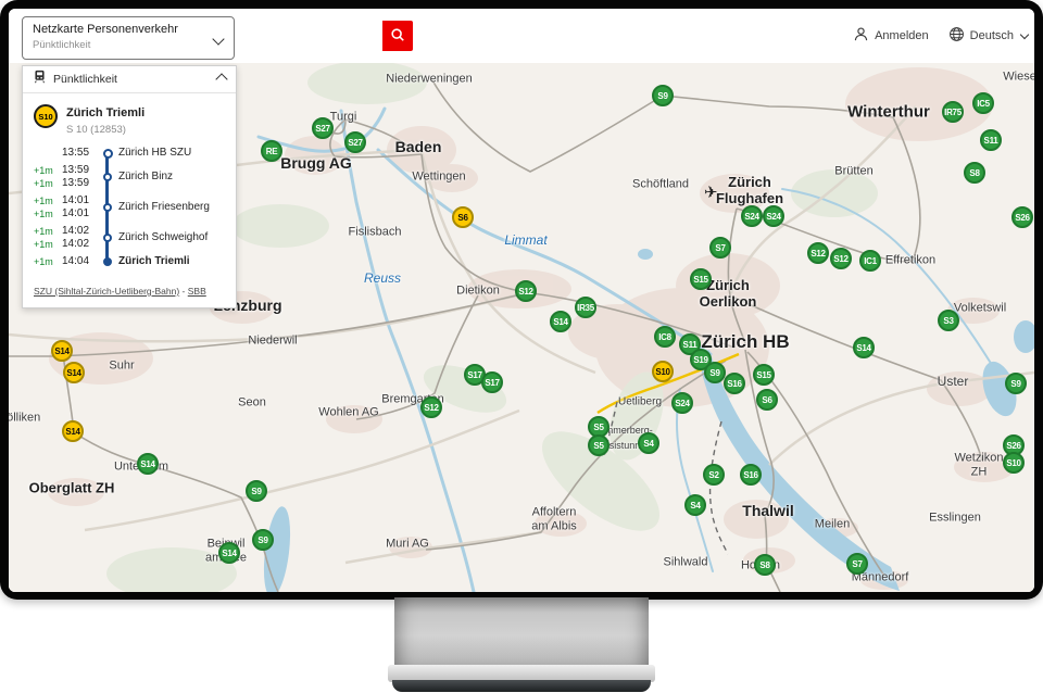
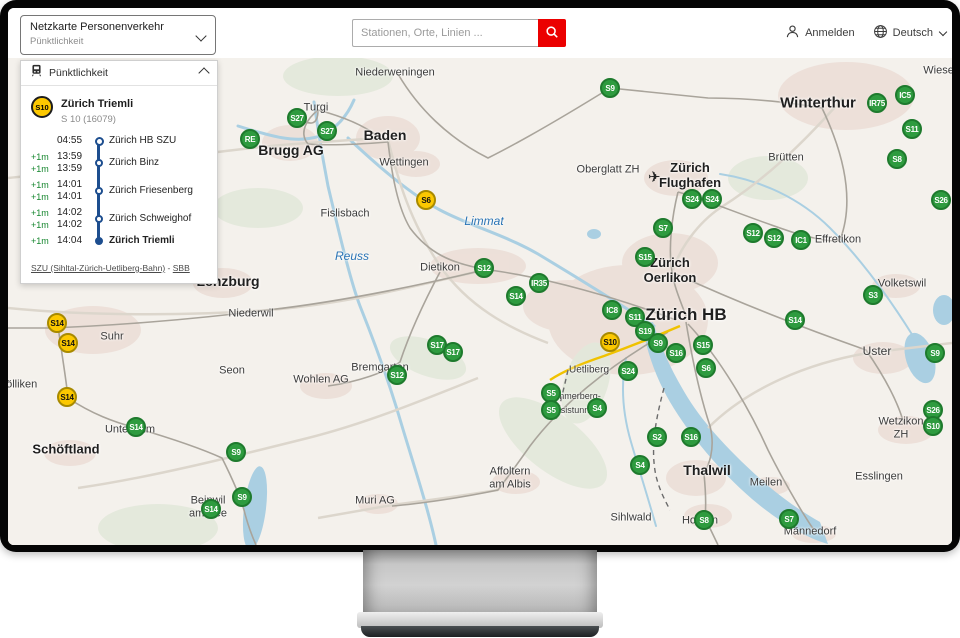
  ✈
  Niederweningen
  Turgi
  Baden
  Brugg AG
  Wettingen
- Schöftland
+ Oberglatt ZH
  Zürich
  Flughafen
  Winterthur
  Brütten
  Effretikon
  Volketswil
  Uster
  Fislisbach
  Limmat
  Reuss
  Dietikon
  Zürich
  Oerlikon
  Zürich HB
  Niederwil
  Suhr
  ölliken
  Seon
  Wohlen AG
  Bremgan
  Uetliberg
  merberg-
  Affoltern
  am Albis
  Muri AG
- Oberglatt ZH
+ Schöftland
  Sihlwald
  Thalwil
  Meilen
  Männedorf
  Esslingen
  Wetzikon ZH
  S9
  S27
  S27
  RE
  IR75
  IC5
  S11
  S8
  S26
  S6
  S24
  S24
  S7
  S12
  S12
  IC1
  S15
  S12
  IR35
  S14
  IC8
  S11
  S19
  S10
  S9
  S16
  S3
  S14
  S9
  S17
  S17
  S12
  S15
  S6
  S24
  S5
  S5
  S4
  S2
  S16
  S4
  S8
  S7
  S14
  S14
  S14
  S14
  S9
  S9
  S14
  S26
  S10
  Netzkarte Personenverkehr
  Pünktlichkeit
+ Stationen, Orte, Linien ...
  Anmelden
  Deutsch
  Pünktlichkeit
  S10
  Zürich Triemli
- S 10 (12853)
+ S 10 (16079)
- 13:55
+ 04:55
  Zürich HB SZU
  +1m
  +1m
  13:59
  13:59
  Zürich Binz
  +1m
  +1m
  14:01
  14:01
  Zürich Friesenberg
  +1m
  +1m
  14:02
  14:02
  Zürich Schweighof
  +1m
  14:04
  Zürich Triemli
  SZU (Sihltal-Zürich-Uetliberg-Bahn) - SBB
